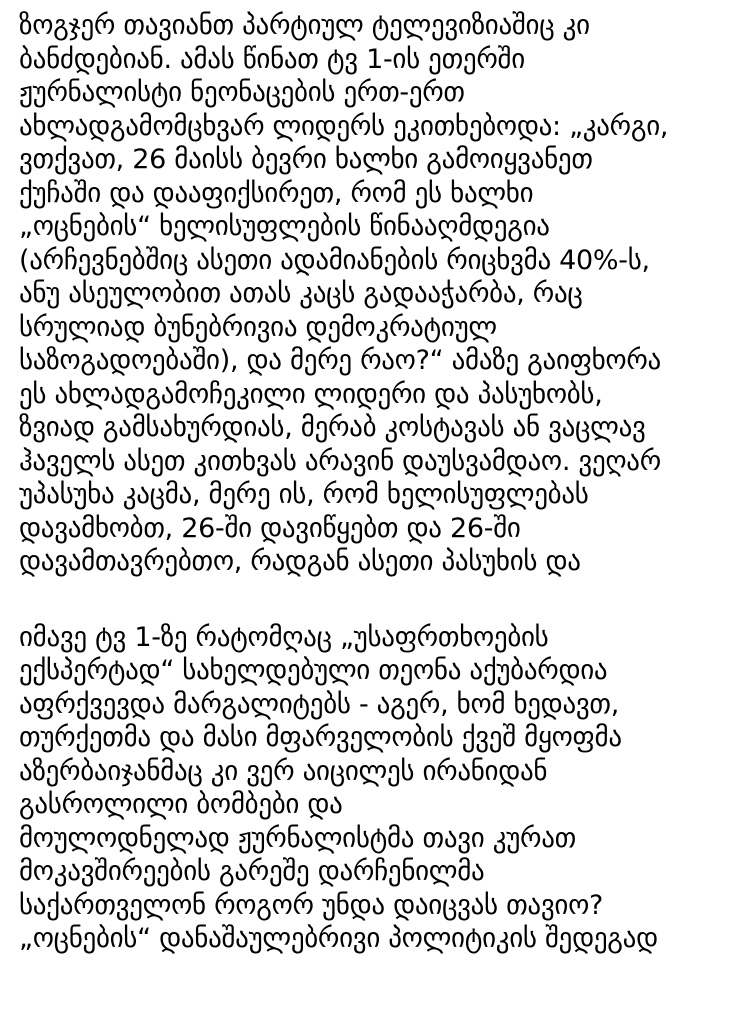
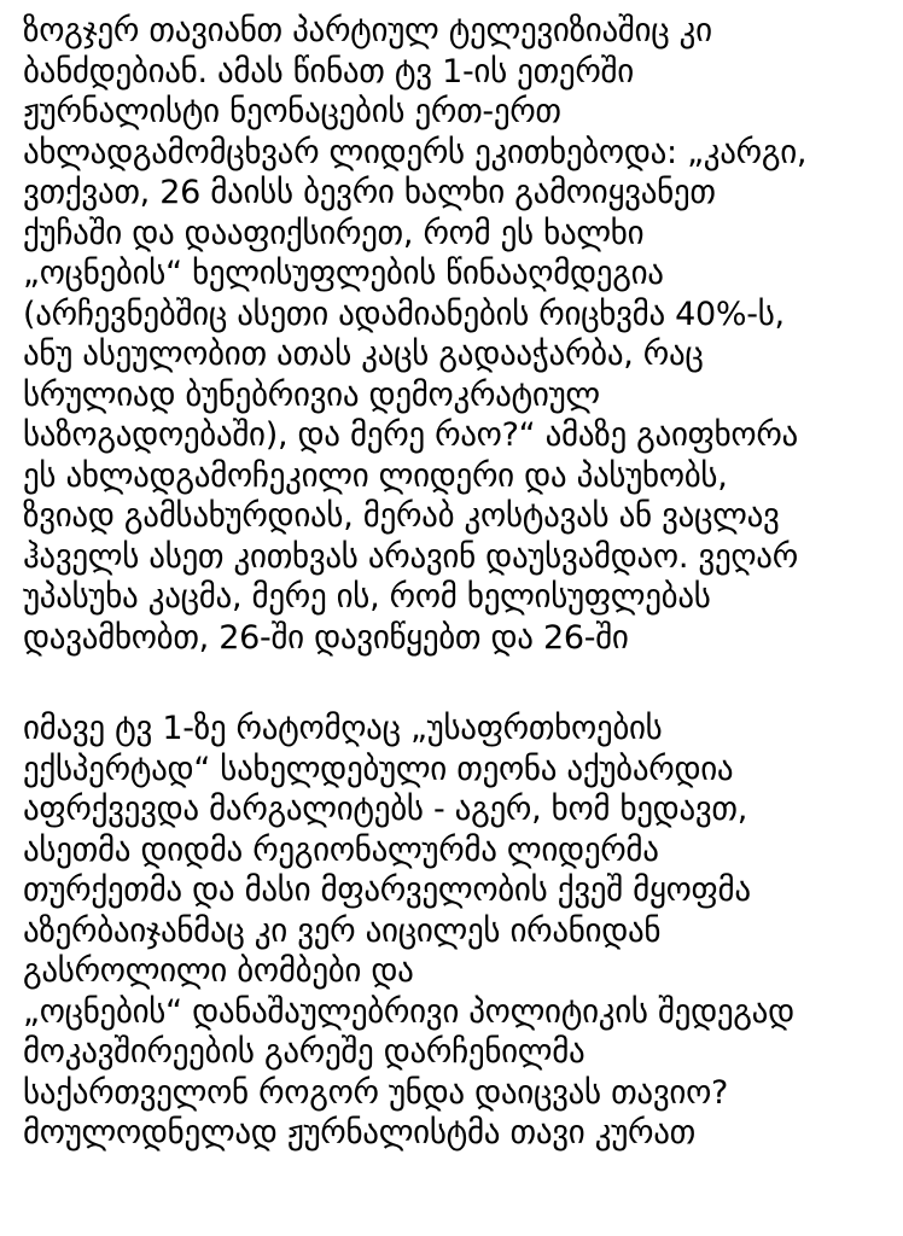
  ზოგჯერ თავიანთ პარტიულ ტელევიზიაშიც კი
  ბანძდებიან. ამას წინათ ტვ 1-ის ეთერში
  ჟურნალისტი ნეონაცების ერთ-ერთ
  ახლადგამომცხვარ ლიდერს ეკითხებოდა: „კარგი,
  ვთქვათ, 26 მაისს ბევრი ხალხი გამოიყვანეთ
  ქუჩაში და დააფიქსირეთ, რომ ეს ხალხი
  „ოცნების“ ხელისუფლების წინააღმდეგია
  (არჩევნებშიც ასეთი ადამიანების რიცხვმა 40%-ს,
  ანუ ასეულობით ათას კაცს გადააჭარბა, რაც
  სრულიად ბუნებრივია დემოკრატიულ
  საზოგადოებაში), და მერე რაო?“ ამაზე გაიფხორა
  ეს ახლადგამოჩეკილი ლიდერი და პასუხობს,
  ზვიად გამსახურდიას, მერაბ კოსტავას ან ვაცლავ
  ჰაველს ასეთ კითხვას არავინ დაუსვამდაო. ვეღარ
  უპასუხა კაცმა, მერე ის, რომ ხელისუფლებას
  დავამხობთ, 26-ში დავიწყებთ და 26-ში
- დავამთავრებთო, რადგან ასეთი პასუხის და
  იმავე ტვ 1-ზე რატომღაც „უსაფრთხოების
  ექსპერტად“ სახელდებული თეონა აქუბარდია
  აფრქვევდა მარგალიტებს - აგერ, ხომ ხედავთ,
+ ასეთმა დიდმა რეგიონალურმა ლიდერმა
  თურქეთმა და მასი მფარველობის ქვეშ მყოფმა
  აზერბაიჯანმაც კი ვერ აიცილეს ირანიდან
  გასროლილი ბომბები და
- მოულოდნელად ჟურნალისტმა თავი კურათ
+ „ოცნების“ დანაშაულებრივი პოლიტიკის შედეგად
  მოკავშირეების გარეშე დარჩენილმა
  საქართველონ როგორ უნდა დაიცვას თავიო?
- „ოცნების“ დანაშაულებრივი პოლიტიკის შედეგად
+ მოულოდნელად ჟურნალისტმა თავი კურათ
